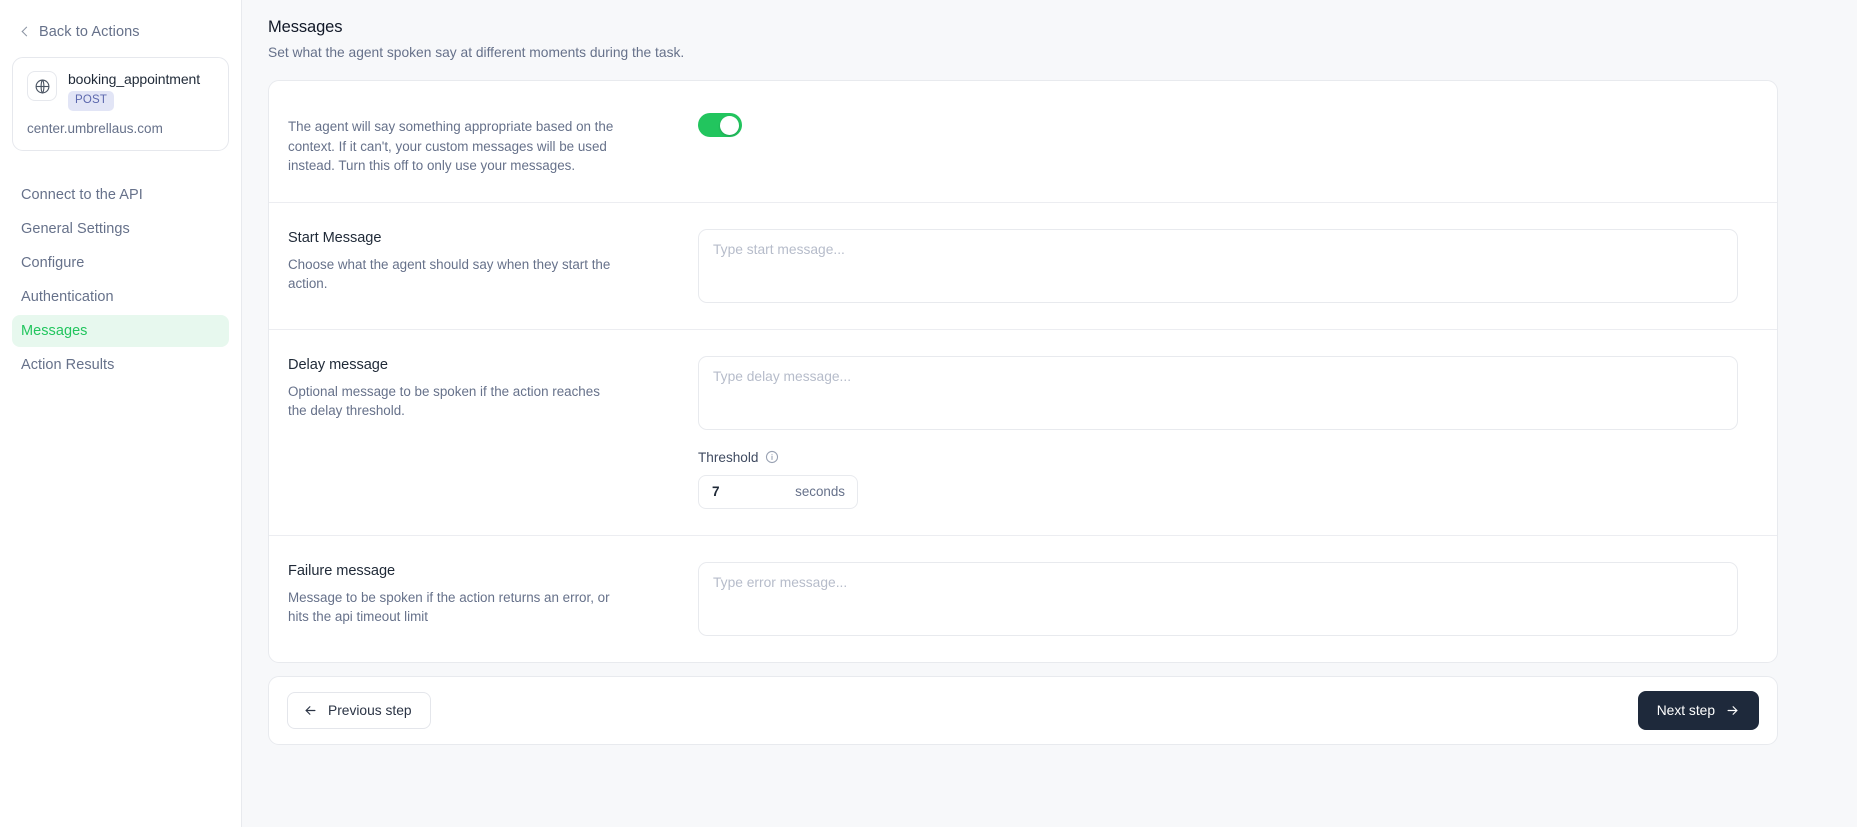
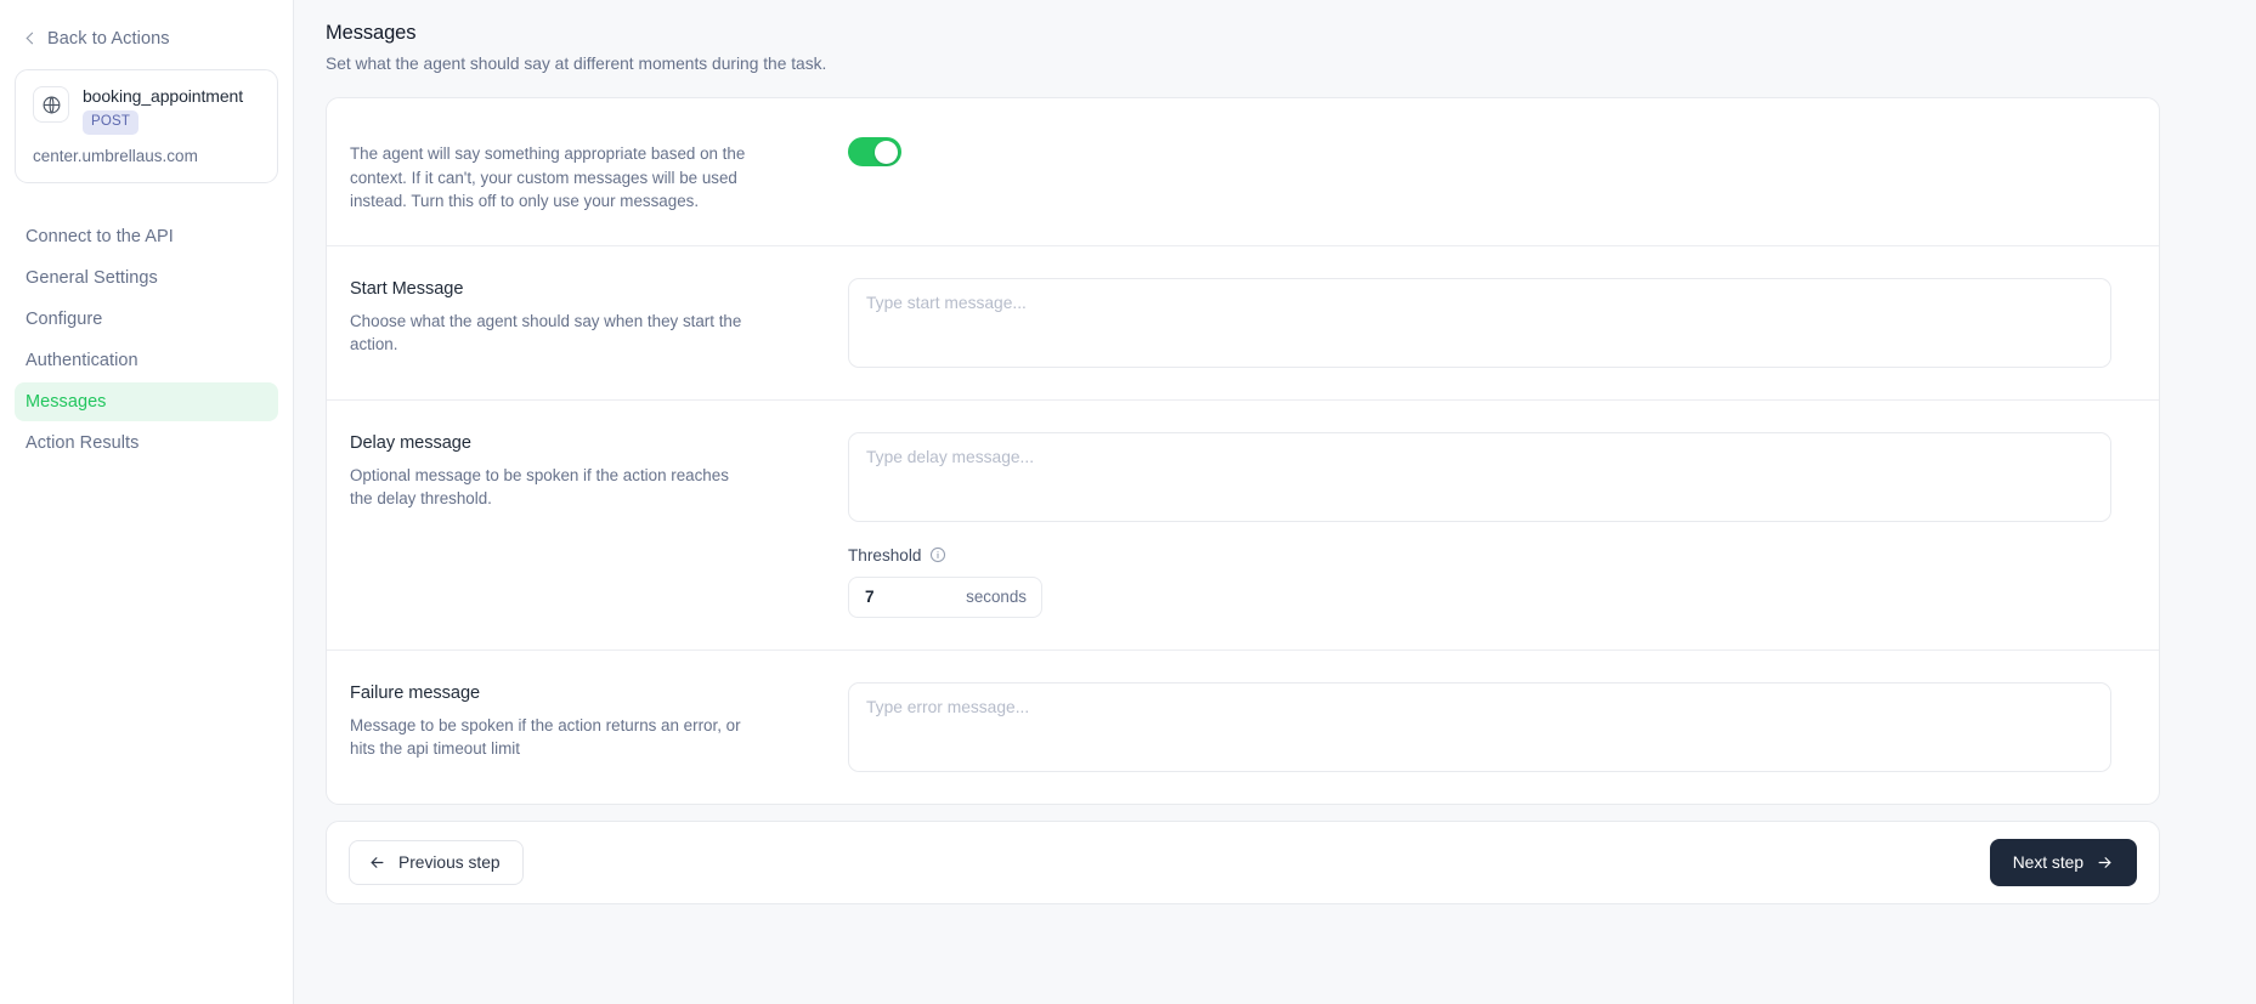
  Back to Actions
  booking_appointment
  POST
  center.umbrellaus.com
  Connect to the API
  General Settings
  Configure
  Authentication
  Messages
  Action Results
  Messages
- Set what the agent spoken say at different moments during the task.
+ Set what the agent should say at different moments during the task.
  The agent will say something appropriate based on the context. If it can't, your custom messages will be used instead. Turn this off to only use your messages.
  Start Message
  Choose what the agent should say when they start the action.
  Type start message...
  Delay message
  Optional message to be spoken if the action reaches the delay threshold.
  Type delay message...
  Threshold
  7
  seconds
  Failure message
  Message to be spoken if the action returns an error, or hits the api timeout limit
  Type error message...
  Previous step
  Next step
